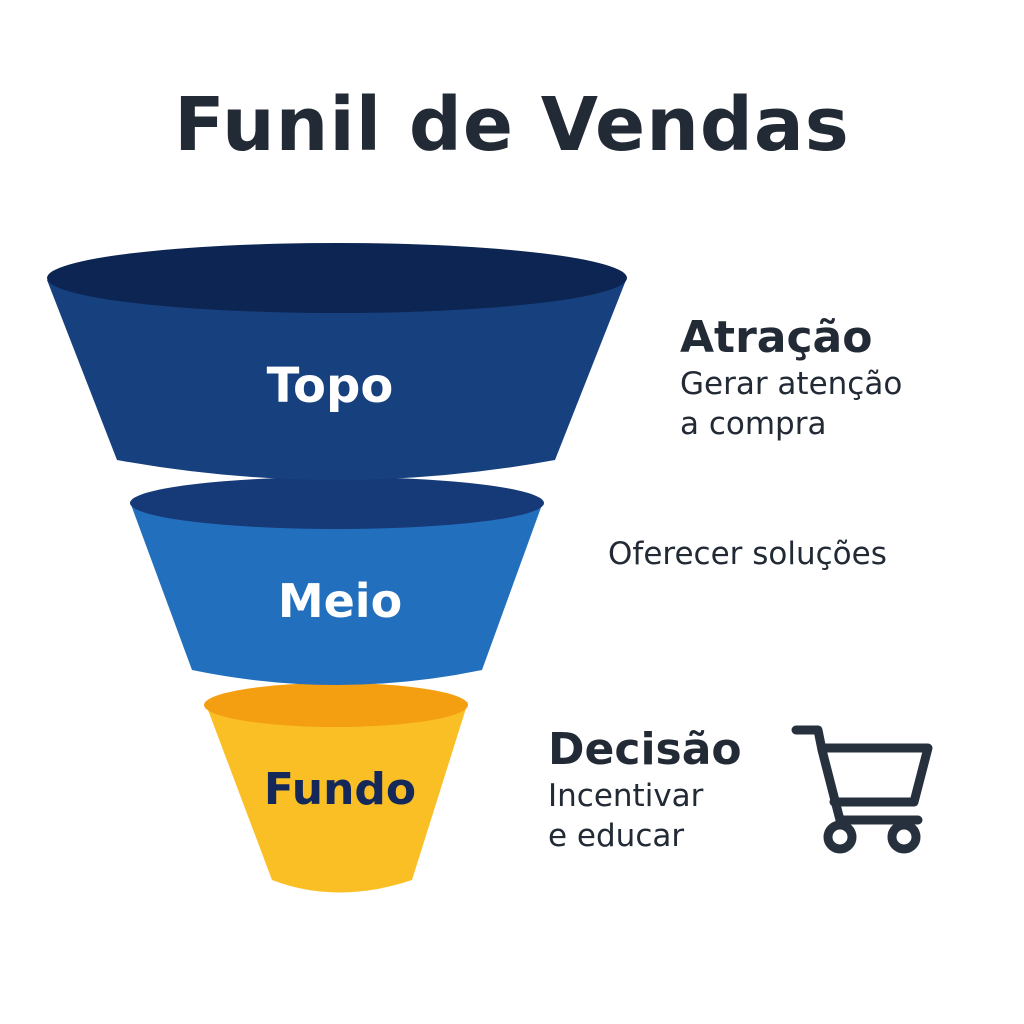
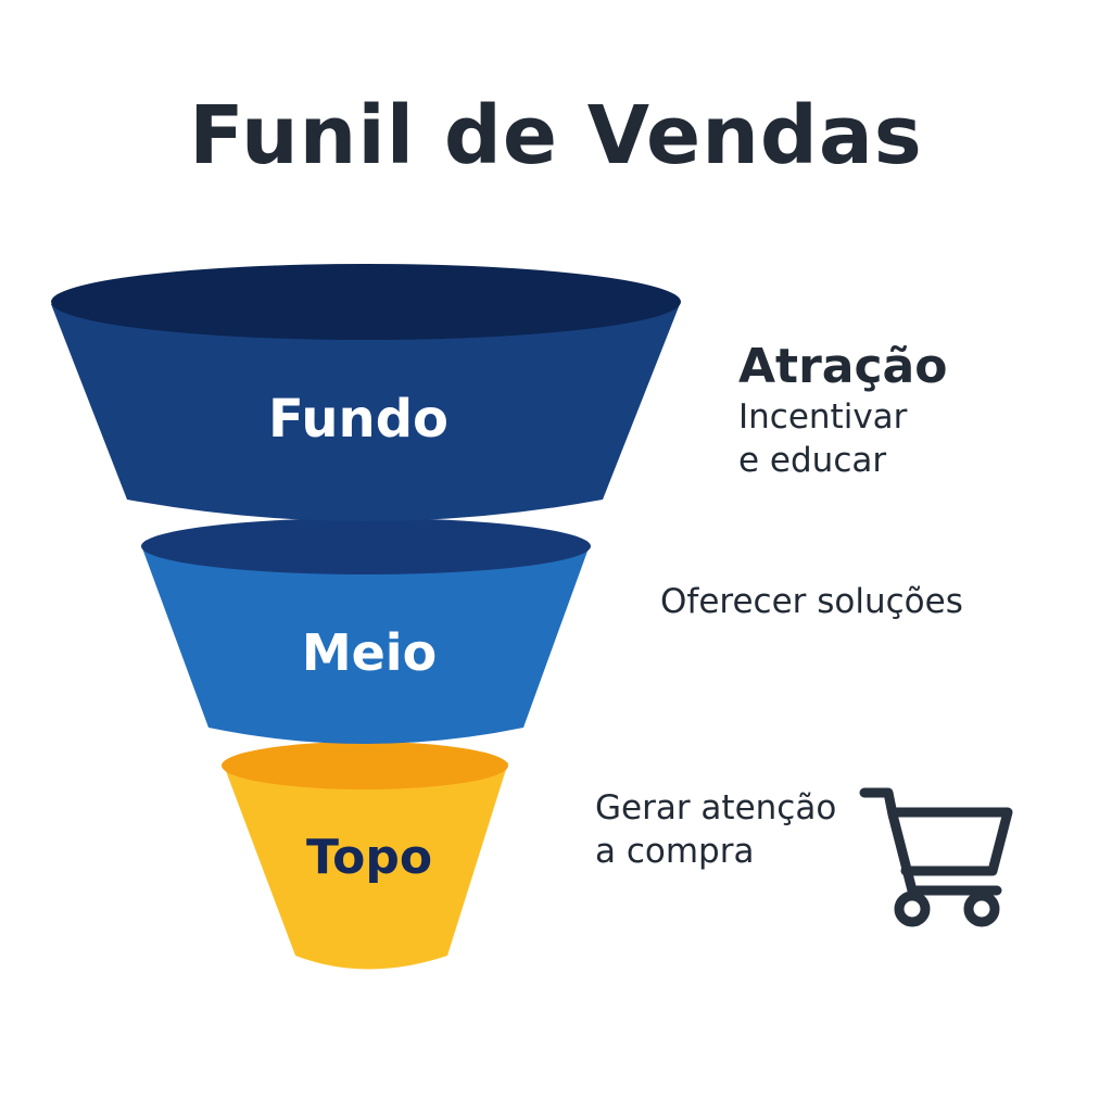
  Funil de Vendas
- Topo
+ Fundo
  Meio
- Fundo
+ Topo
  Atração
- Gerar atenção
+ Incentivar
- a compra
+ e educar
  Oferecer soluções
- Decisão
- Incentivar
+ Gerar atenção
- e educar
+ a compra
